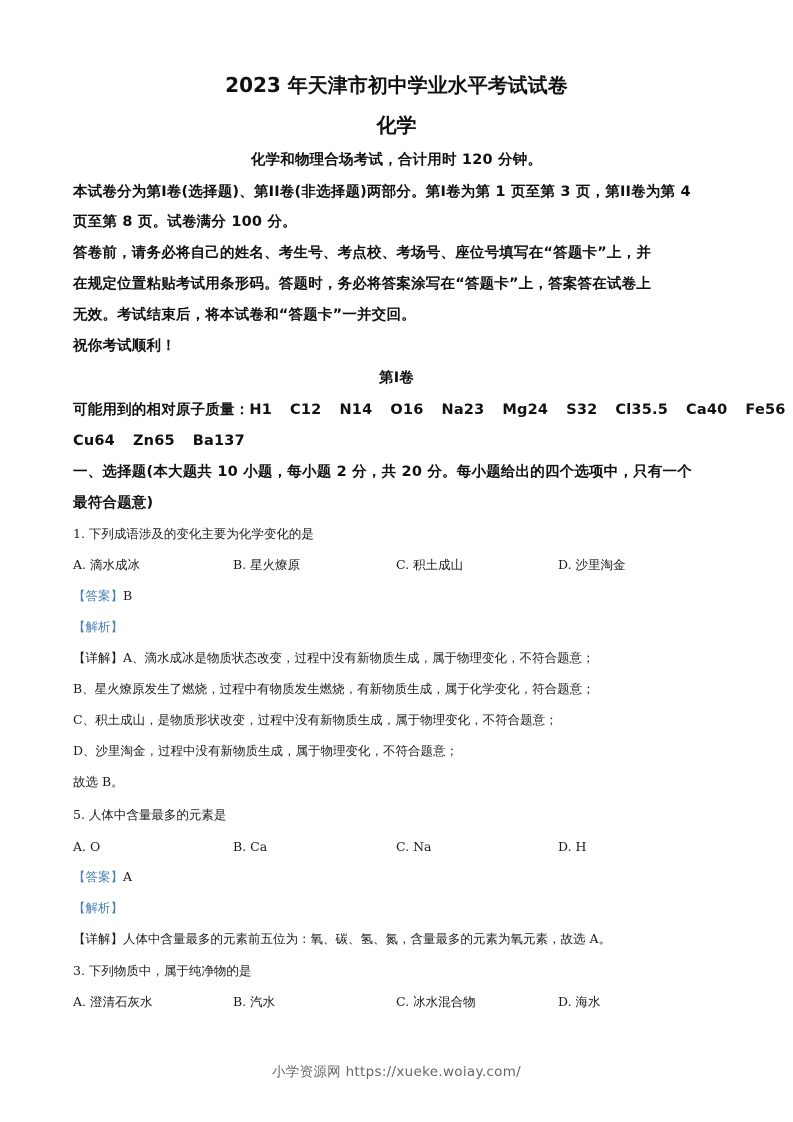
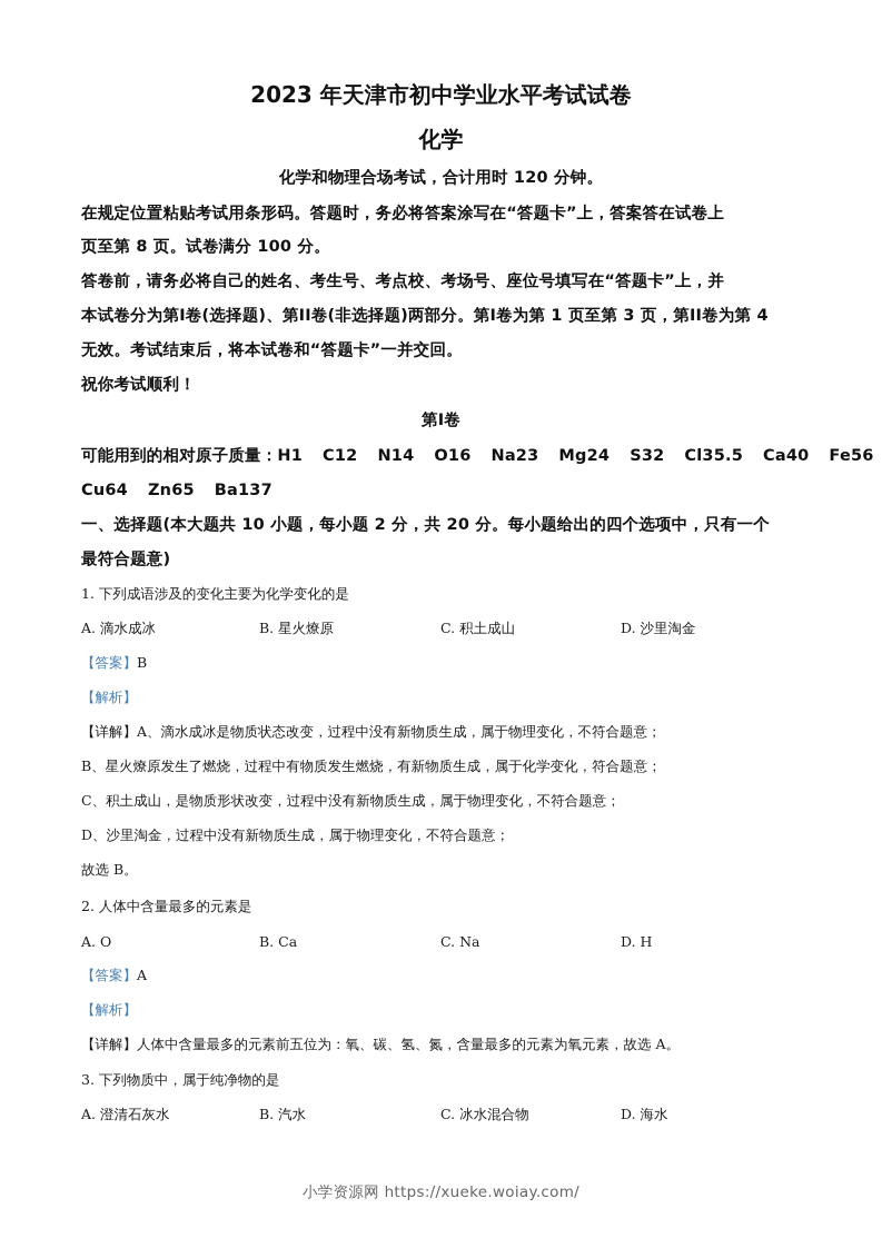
  2023 年天津市初中学业水平考试试卷
  化学
  化学和物理合场考试，合计用时 120 分钟。
- 本试卷分为第I卷(选择题)、第II卷(非选择题)两部分。第I卷为第 1 页至第 3 页，第II卷为第 4
+ 在规定位置粘贴考试用条形码。答题时，务必将答案涂写在“答题卡”上，答案答在试卷上
  页至第 8 页。试卷满分 100 分。
  答卷前，请务必将自己的姓名、考生号、考点校、考场号、座位号填写在“答题卡”上，并
- 在规定位置粘贴考试用条形码。答题时，务必将答案涂写在“答题卡”上，答案答在试卷上
+ 本试卷分为第I卷(选择题)、第II卷(非选择题)两部分。第I卷为第 1 页至第 3 页，第II卷为第 4
  无效。考试结束后，将本试卷和“答题卡”一并交回。
  祝你考试顺利！
  第I卷
  可能用到的相对原子质量：H1 C12 N14 O16 Na23 Mg24 S32 Cl35.5 Ca40 Fe56
  Cu64 Zn65 Ba137
  一、选择题(本大题共 10 小题，每小题 2 分，共 20 分。每小题给出的四个选项中，只有一个
  最符合题意)
  1. 下列成语涉及的变化主要为化学变化的是
  A. 滴水成冰
  B. 星火燎原
  C. 积土成山
  D. 沙里淘金
  【答案】B
  【解析】
  【详解】A、滴水成冰是物质状态改变，过程中没有新物质生成，属于物理变化，不符合题意；
  B、星火燎原发生了燃烧，过程中有物质发生燃烧，有新物质生成，属于化学变化，符合题意；
  C、积土成山，是物质形状改变，过程中没有新物质生成，属于物理变化，不符合题意；
  D、沙里淘金，过程中没有新物质生成，属于物理变化，不符合题意；
  故选 B。
- 5. 人体中含量最多的元素是
+ 2. 人体中含量最多的元素是
  A. O
  B. Ca
  C. Na
  D. H
  【答案】A
  【解析】
  【详解】人体中含量最多的元素前五位为：氧、碳、氢、氮，含量最多的元素为氧元素，故选 A。
  3. 下列物质中，属于纯净物的是
  A. 澄清石灰水
  B. 汽水
  C. 冰水混合物
  D. 海水
  小学资源网 https://xueke.woiay.com/
